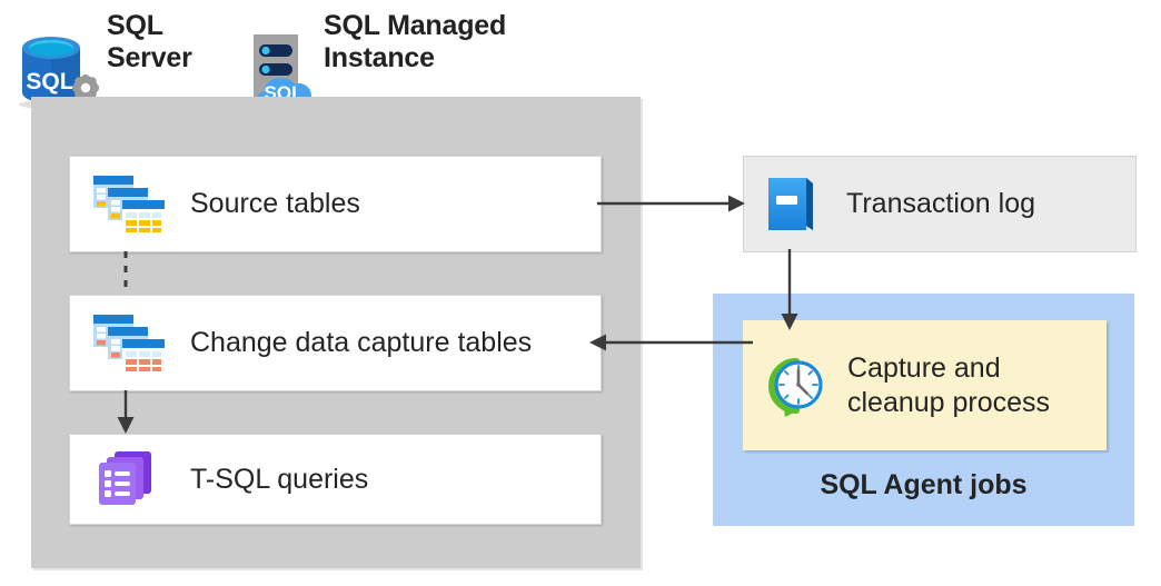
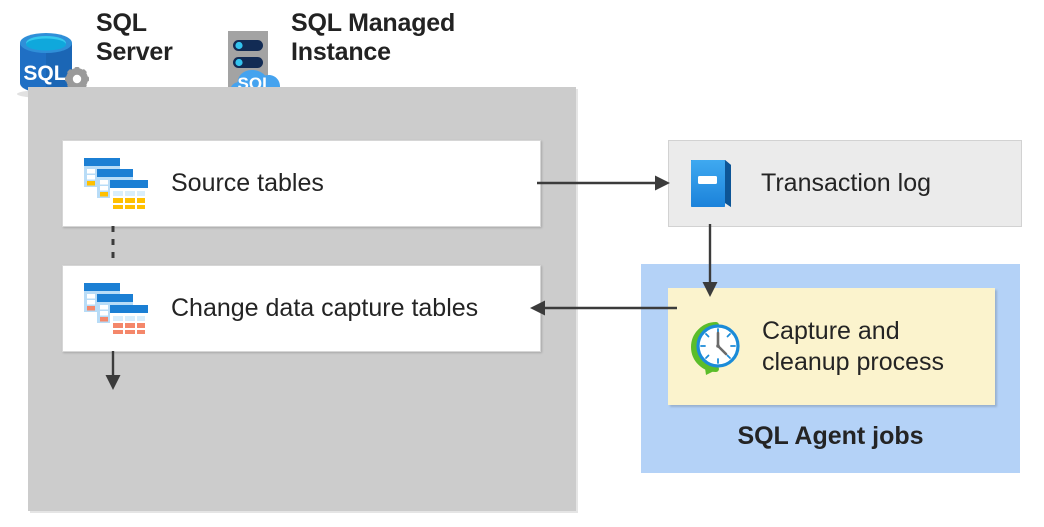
  SQL
  SQL
  Server
  SQL
  SQL Managed
  Instance
  Source tables
  Change data capture tables
- T-SQL queries
  Transaction log
  SQL Agent jobs
  Capture and
  cleanup process
